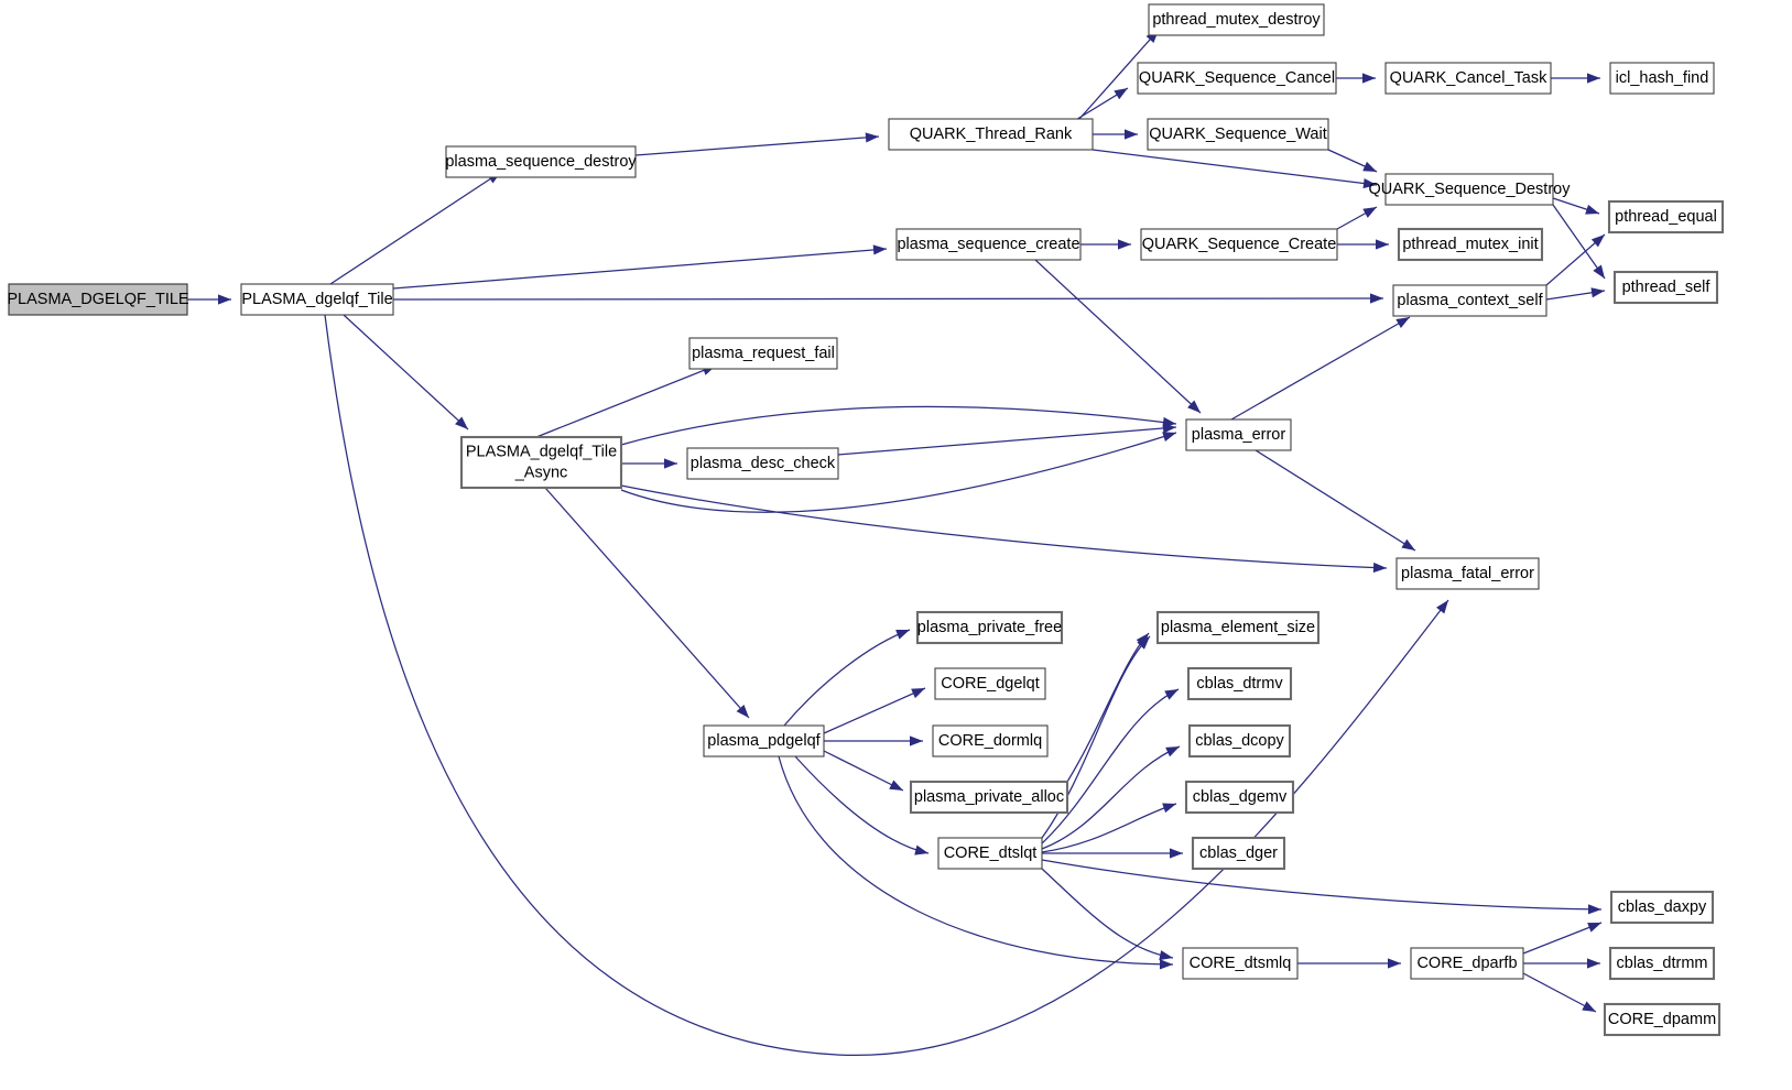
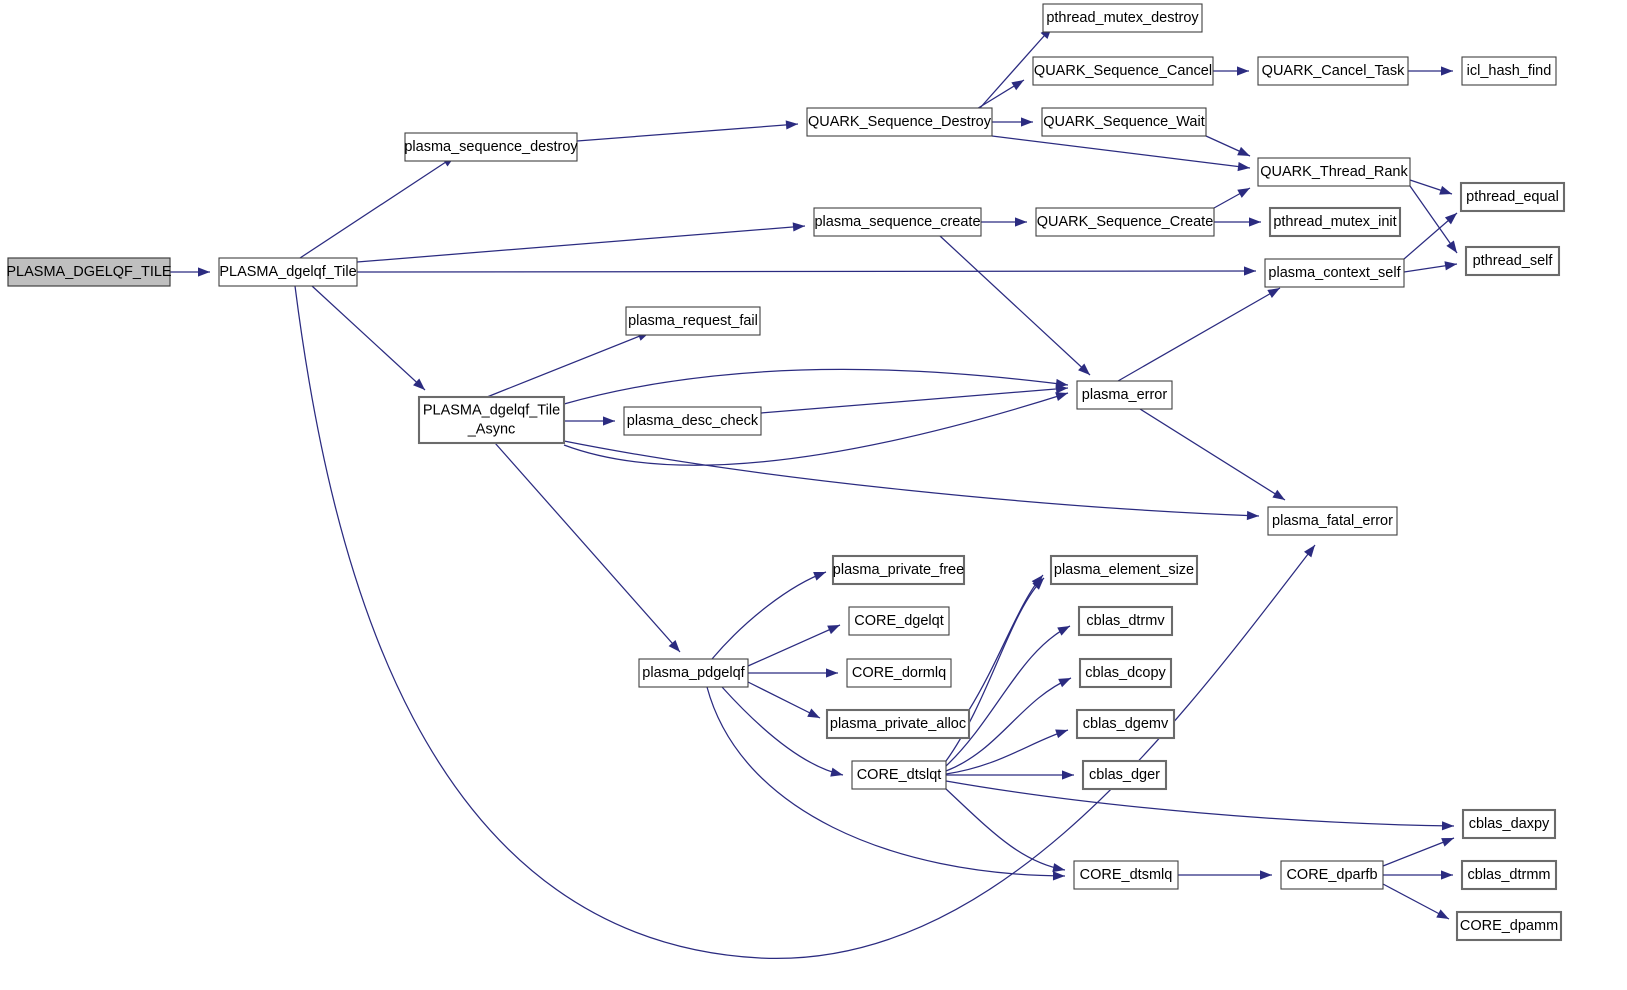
  PLASMA_DGELQF_TILE
  PLASMA_dgelqf_Tile
  plasma_sequence_destroy
  plasma_sequence_create
  plasma_request_fail
  PLASMA_dgelqf_Tile
  _Async
  plasma_desc_check
- QUARK_Thread_Rank
+ QUARK_Sequence_Destroy
  pthread_mutex_destroy
  QUARK_Sequence_Cancel
  QUARK_Sequence_Wait
  QUARK_Cancel_Task
  icl_hash_find
- QUARK_Sequence_Destroy
+ QUARK_Thread_Rank
  QUARK_Sequence_Create
  pthread_mutex_init
  pthread_equal
  pthread_self
  plasma_context_self
  plasma_error
  plasma_fatal_error
  plasma_private_free
  plasma_element_size
  CORE_dgelqt
  cblas_dtrmv
  plasma_pdgelqf
  CORE_dormlq
  cblas_dcopy
  plasma_private_alloc
  cblas_dgemv
  CORE_dtslqt
  cblas_dger
  cblas_daxpy
  CORE_dtsmlq
  CORE_dparfb
  cblas_dtrmm
  CORE_dpamm
